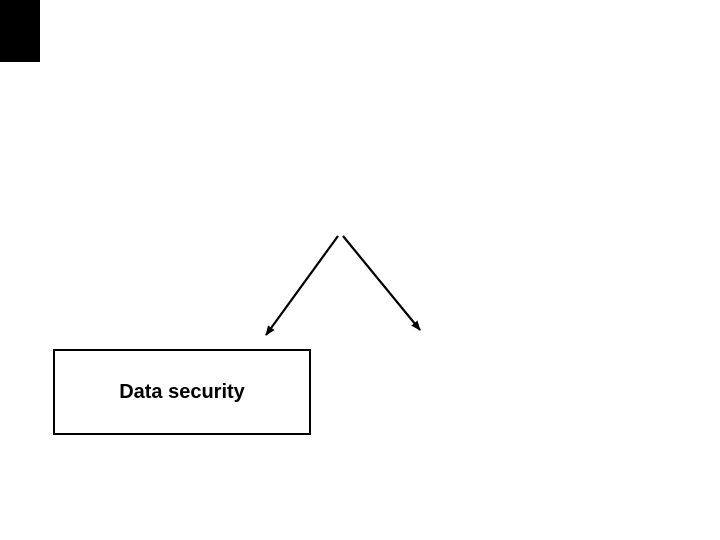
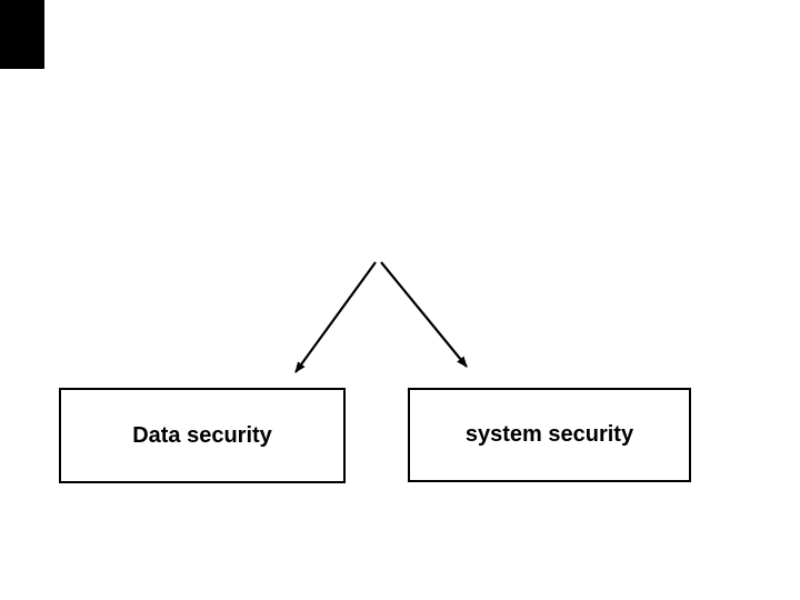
  Data security
+ system security
